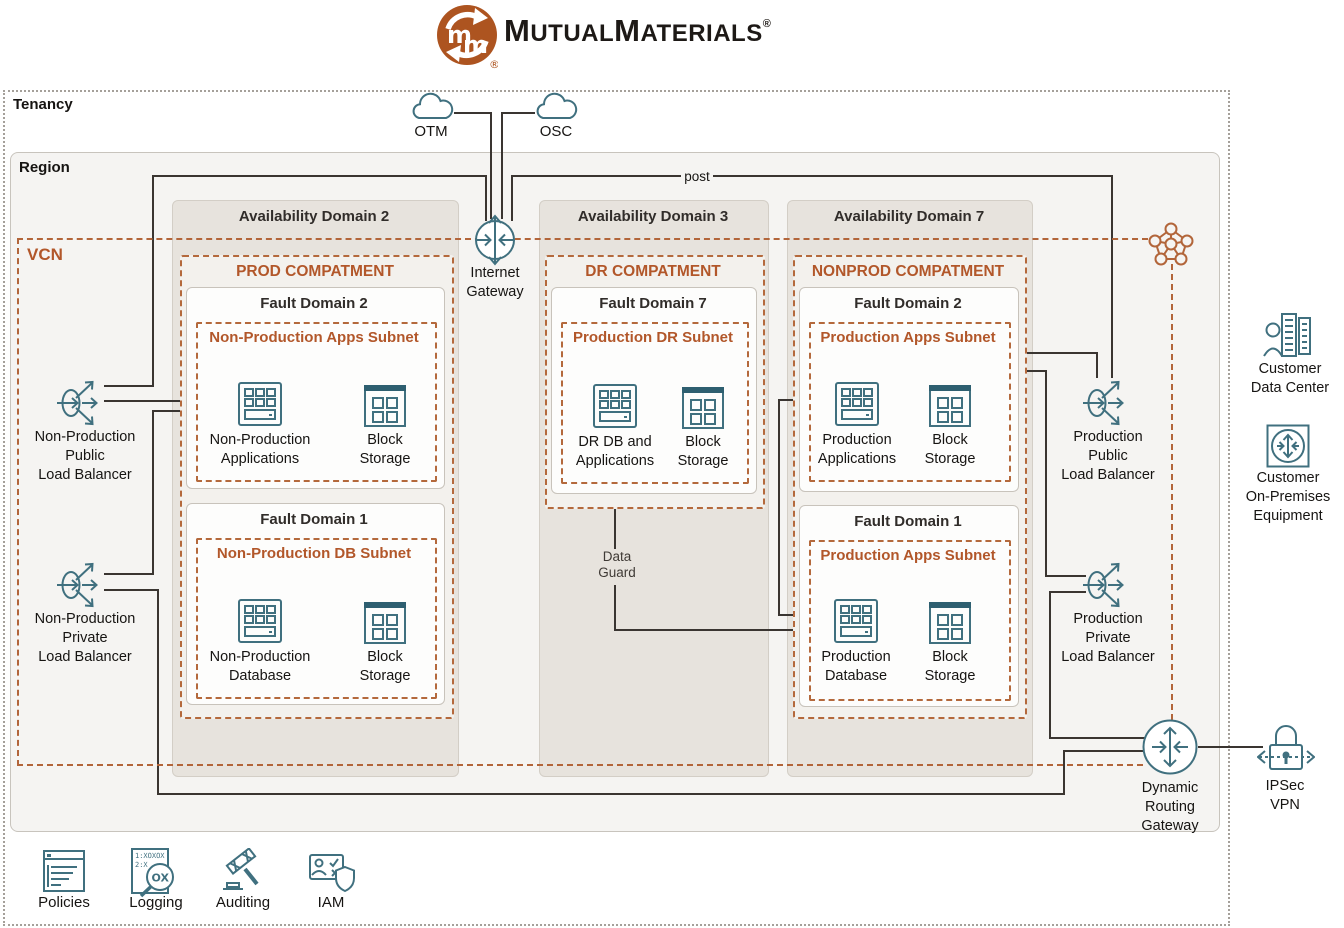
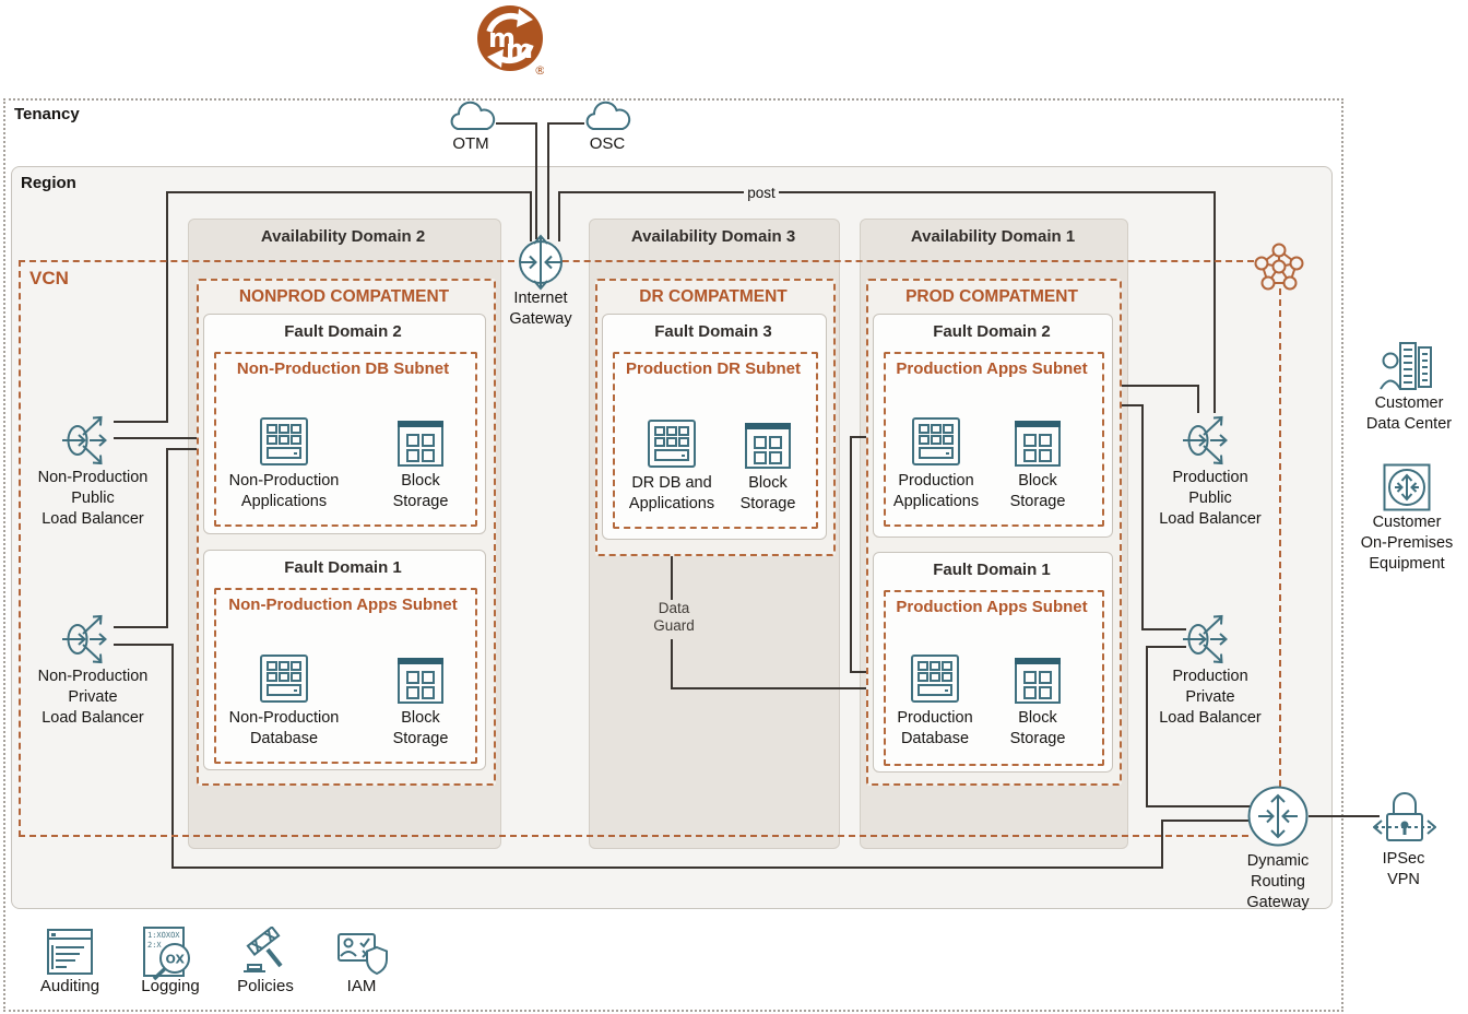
  m
  m
  ®
- MUTUALMATERIALS®
  Tenancy
  Region
  Availability Domain 2
  Availability Domain 3
- Availability Domain 7
+ Availability Domain 1
  VCN
- PROD COMPATMENT
+ NONPROD COMPATMENT
  DR COMPATMENT
- NONPROD COMPATMENT
+ PROD COMPATMENT
  Fault Domain 2
- Non-Production Apps Subnet
+ Non-Production DB Subnet
  Non-Production
  Applications
  Block
  Storage
  Fault Domain 1
- Non-Production DB Subnet
+ Non-Production Apps Subnet
  Non-Production
  Database
  Block
  Storage
- Fault Domain 7
+ Fault Domain 3
  Production DR Subnet
  DR DB and
  Applications
  Block
  Storage
  Fault Domain 2
  Production Apps Subnet
  Production
  Applications
  Block
  Storage
  Fault Domain 1
  Production Apps Subnet
  Production
  Database
  Block
  Storage
  OTM
  OSC
  Internet
  Gateway
  post
  Non-Production
  Public
  Load Balancer
  Non-Production
  Private
  Load Balancer
  Production
  Public
  Load Balancer
  Production
  Private
  Load Balancer
  Data
  Guard
  Dynamic
  Routing
  Gateway
  IPSec
  VPN
  Customer
  Data Center
  Customer
  On-Premises
  Equipment
- Policies
+ Auditing
  1:XOXOX
  2:X
  OX
  Logging
- Auditing
+ Policies
  IAM
